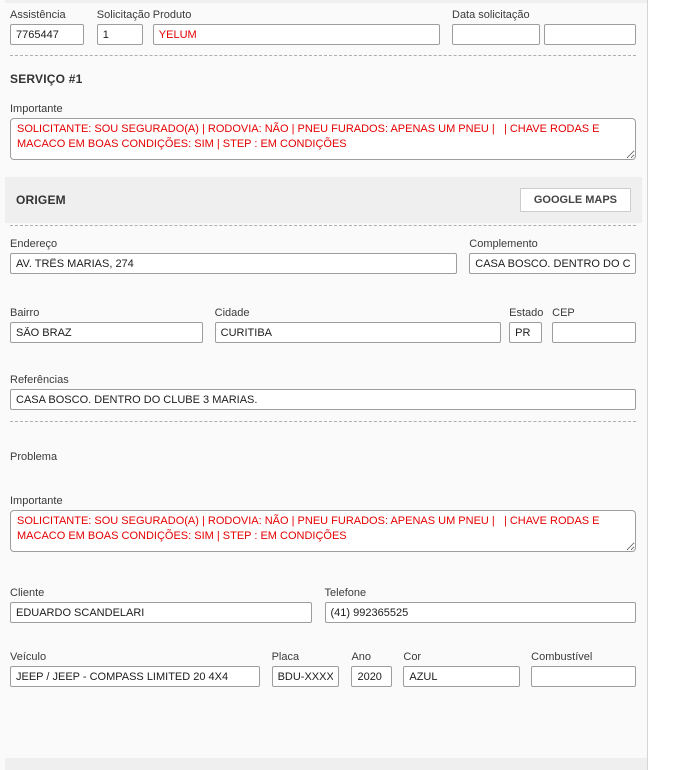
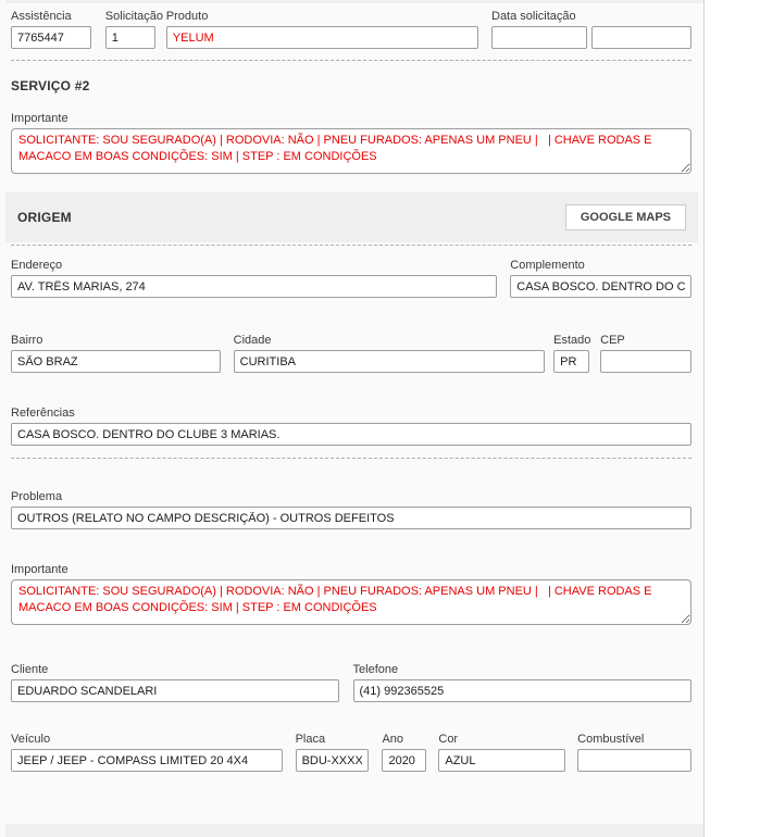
  Assistência
  7765447
  Solicitação
  1
  Produto
  YELUM
  Data solicitação
- SERVIÇO #1
+ SERVIÇO #2
  Importante
  ORIGEM
  GOOGLE MAPS
  Endereço
  AV. TRÊS MARIAS, 274
  Complemento
  Bairro
  SÃO BRAZ
  Cidade
  CURITIBA
  Estado
  PR
  CEP
  Referências
  CASA BOSCO. DENTRO DO CLUBE 3 MARIAS.
  Problema
+ OUTROS (RELATO NO CAMPO DESCRIÇÃO) - OUTROS DEFEITOS
  Importante
  Cliente
  EDUARDO SCANDELARI
  Telefone
  (41) 992365525
  Veículo
  JEEP / JEEP - COMPASS LIMITED 20 4X4
  Placa
  BDU-XXXX
  Ano
  2020
  Cor
  AZUL
  Combustível
